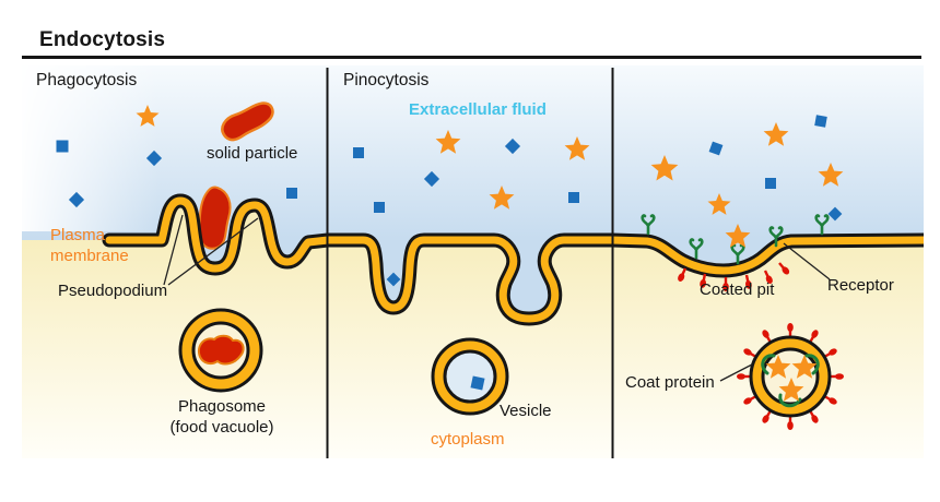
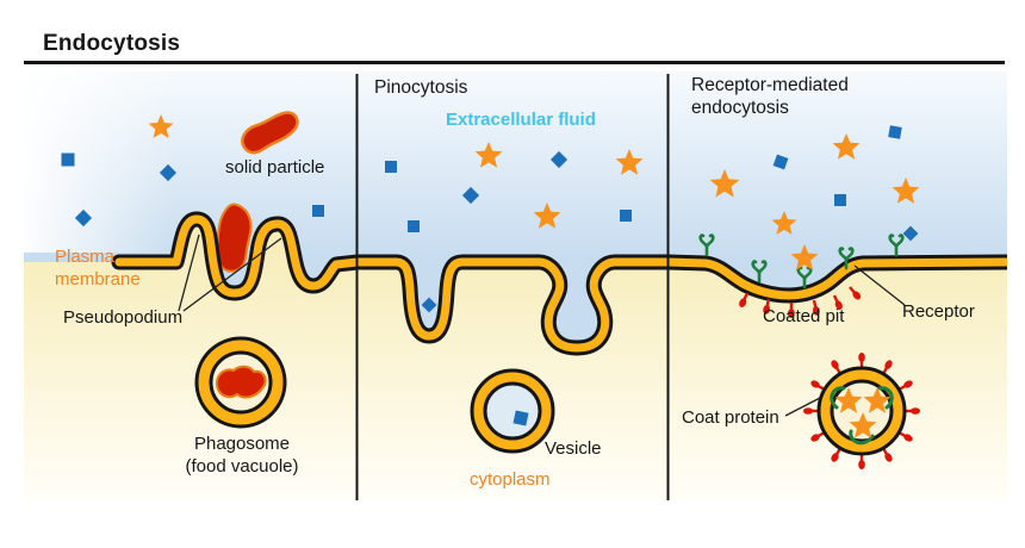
  Endocytosis
- Phagocytosis
  Pinocytosis
+ Receptor-mediated endocytosis
  Extracellular fluid
  solid particle
  Plasma membrane
  Pseudopodium
  Phagosome
  (food vacuole)
  Vesicle
  cytoplasm
  Coated pit
  Receptor
  Coat protein
